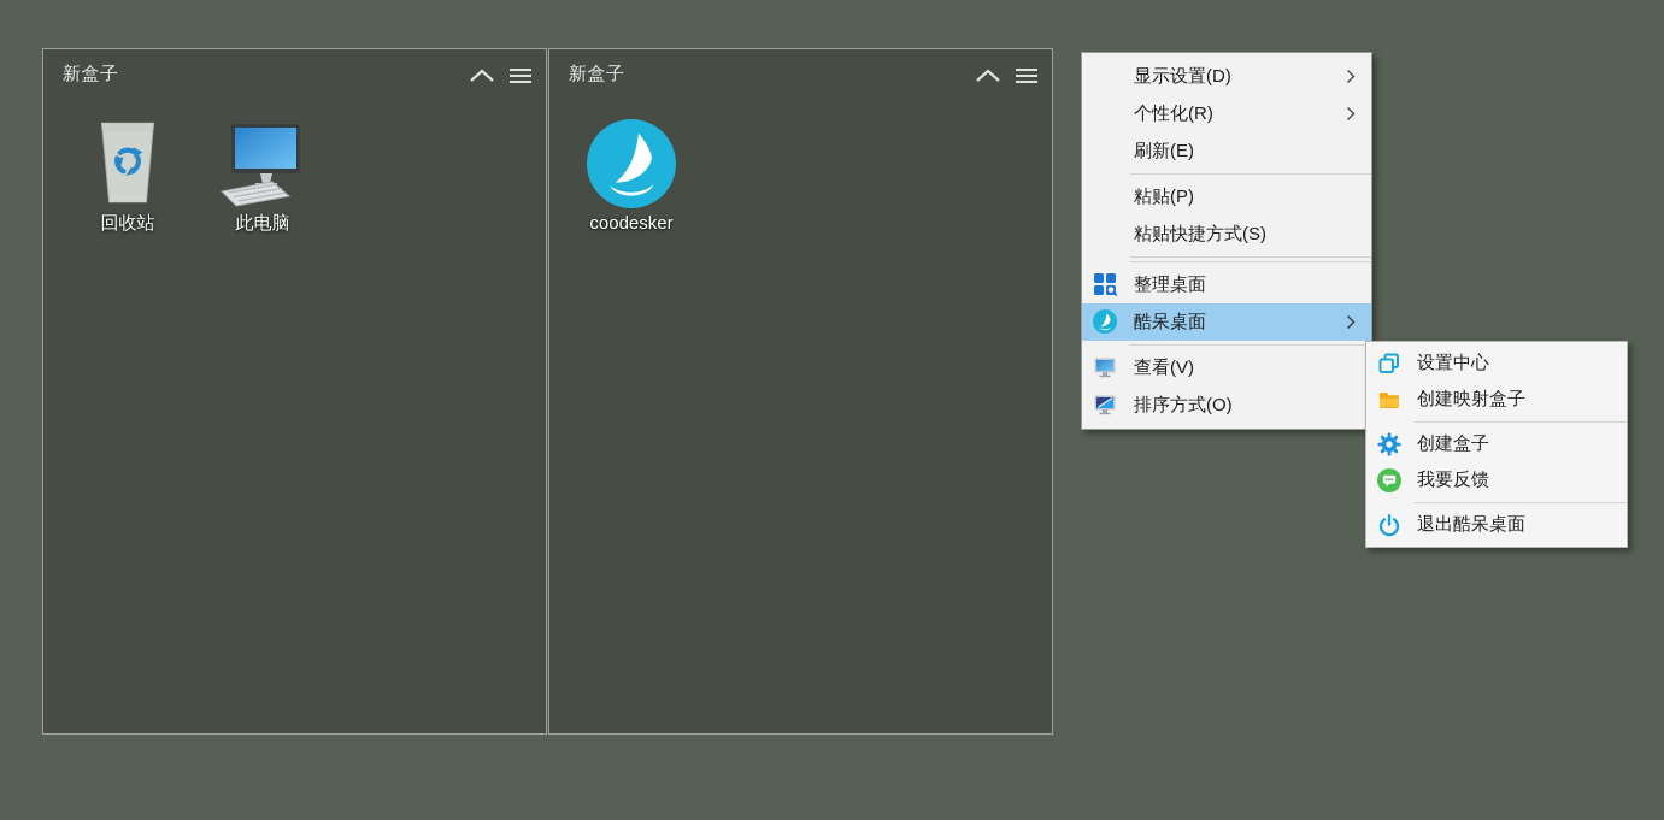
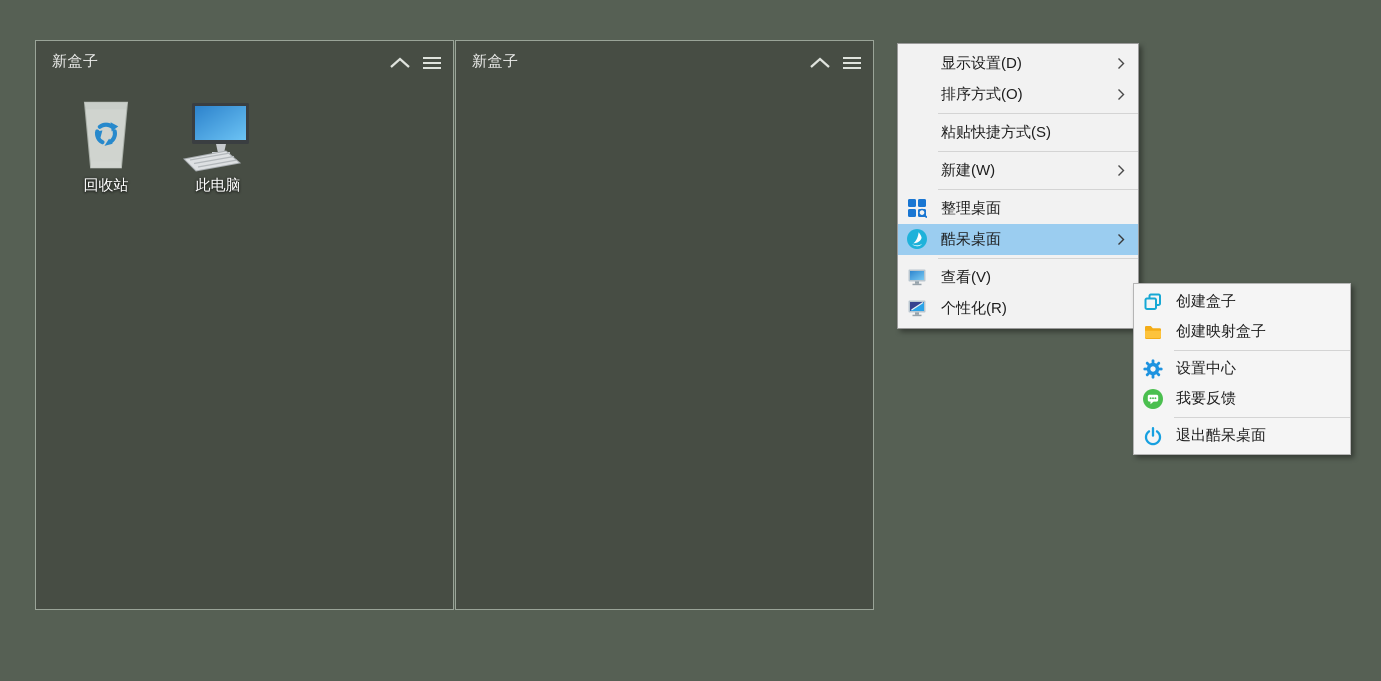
  新盒子
  回收站
  此电脑
  新盒子
- coodesker
  显示设置(D)
- 个性化(R)
+ 排序方式(O)
- 刷新(E)
- 粘贴(P)
  粘贴快捷方式(S)
+ 新建(W)
  整理桌面
  酷呆桌面
  查看(V)
- 排序方式(O)
+ 个性化(R)
- 设置中心
+ 创建盒子
  创建映射盒子
- 创建盒子
+ 设置中心
  我要反馈
  退出酷呆桌面
